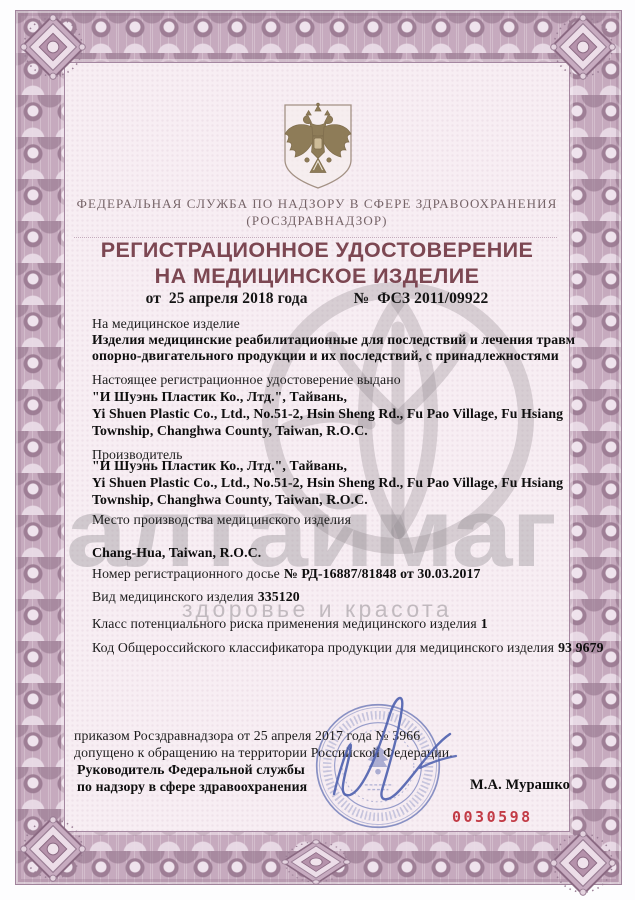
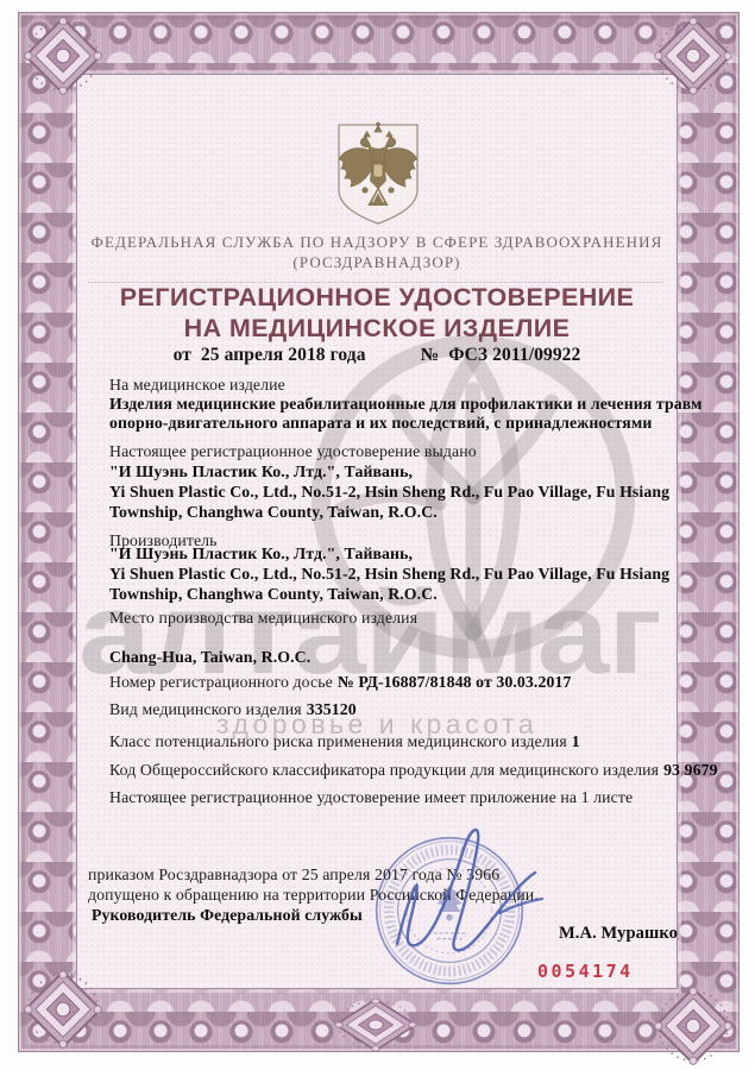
  алтаймаг
  здоровье и красота
  ФЕДЕРАЛЬНАЯ СЛУЖБА ПО НАДЗОРУ В СФЕРЕ ЗДРАВООХРАНЕНИЯ
  (РОСЗДРАВНАДЗОР)
  РЕГИСТРАЦИОННОЕ УДОСТОВЕРЕНИЕ
  НА МЕДИЦИНСКОЕ ИЗДЕЛИЕ
  от 25 апреля 2018 года № ФСЗ 2011/09922
  На медицинское изделие
- Изделия медицинские реабилитационные для последствий и лечения травм
+ Изделия медицинские реабилитационные для профилактики и лечения травм
- опорно-двигательного продукции и их последствий, с принадлежностями
+ опорно-двигательного аппарата и их последствий, с принадлежностями
  Настоящее регистрационное удостоверение выдано
  "И Шуэнь Пластик Ко., Лтд.", Тайвань,
  Yi Shuen Plastic Co., Ltd., No.51-2, Hsin Sheng Rd., Fu Pao Village, Fu Hsiang
  Township, Changhwa County, Taiwan, R.O.C.
  Производитель
  "И Шуэнь Пластик Ко., Лтд.", Тайвань,
  Yi Shuen Plastic Co., Ltd., No.51-2, Hsin Sheng Rd., Fu Pao Village, Fu Hsiang
  Township, Changhwa County, Taiwan, R.O.C.
  Место производства медицинского изделия
  Chang-Hua, Taiwan, R.O.C.
  Номер регистрационного досье № РД-16887/81848 от 30.03.2017
  Вид медицинского изделия 335120
  Класс потенциального риска применения медицинского изделия 1
  Код Общероссийского классификатора продукции для медицинского изделия 93 9679
+ Настоящее регистрационное удостоверение имеет приложение на 1 листе
  приказом Росздравнадзора от 25 апреля 2017 года966
  допущено к обращению на территории Россиско Федераии.
  Руководитель Федеральной службы
- по надзору в сфере здравоохранения
  М.А. Мурашко
- 0030598
+ 0054174
